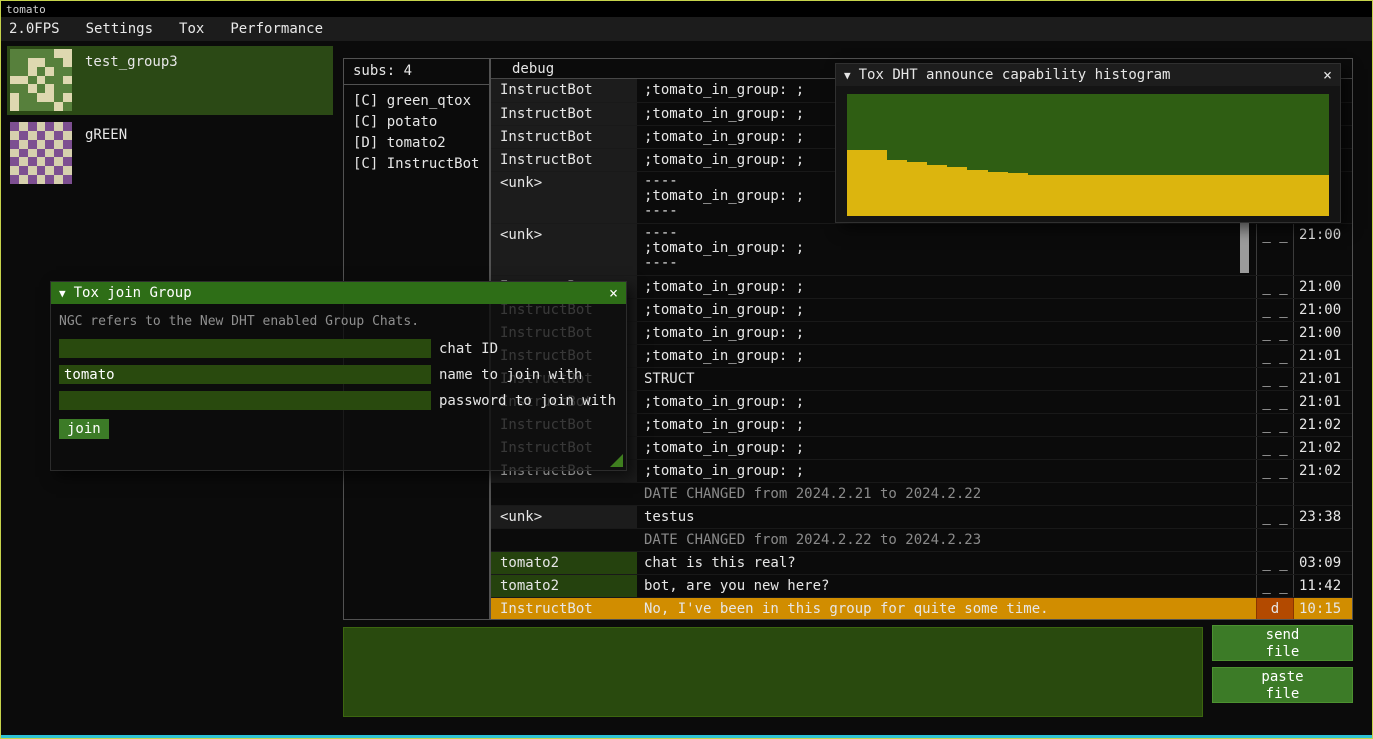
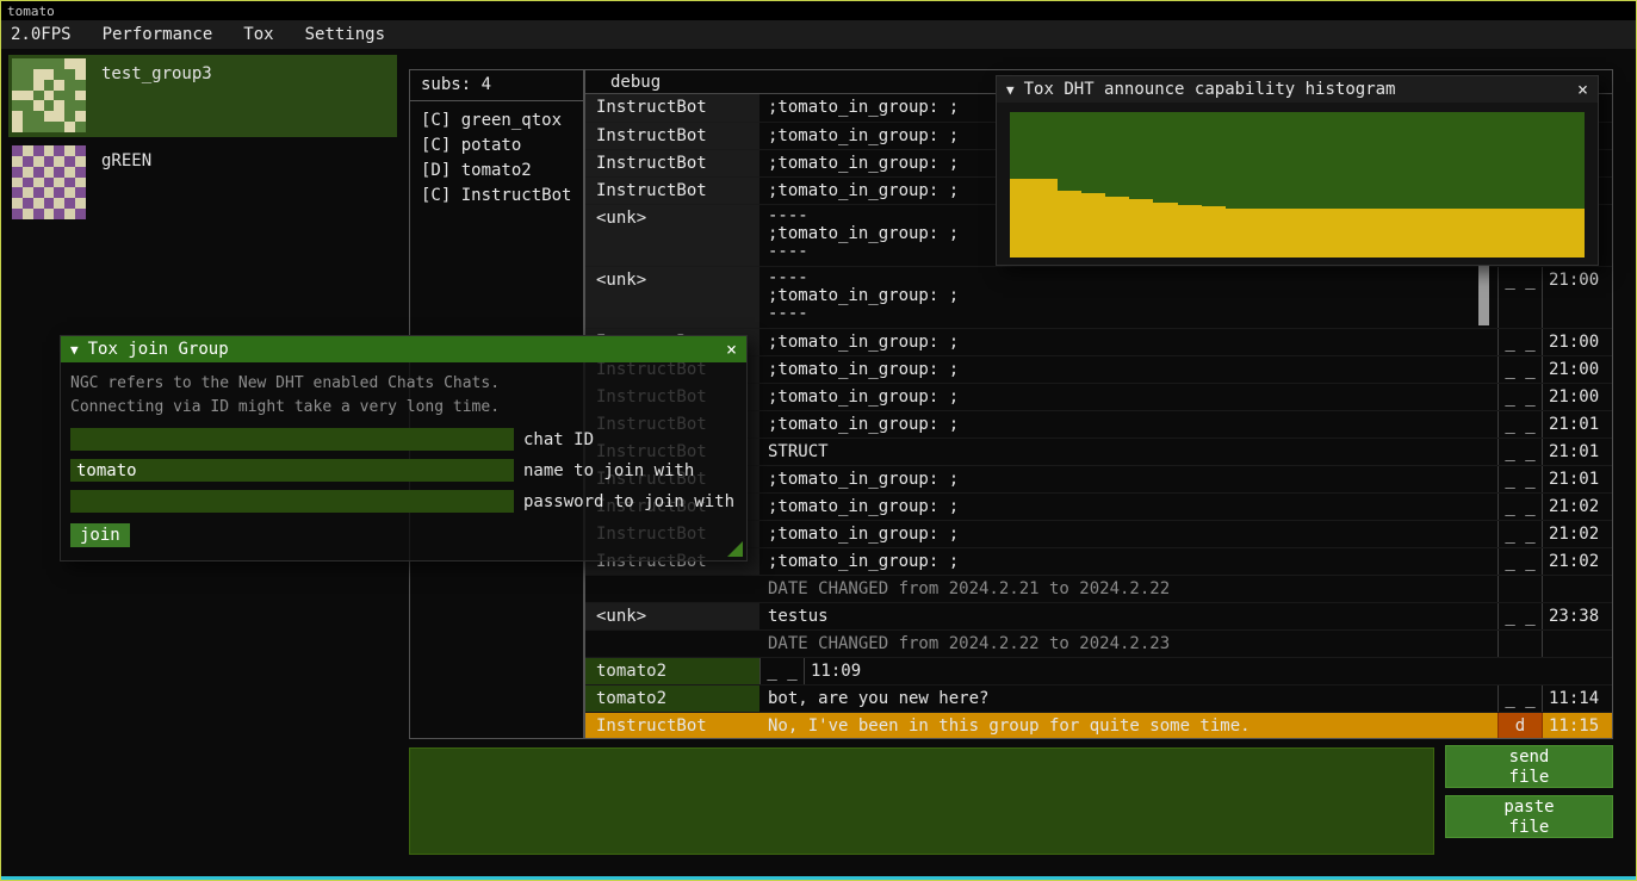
  tomato
  2.0FPS
- Settings
+ Performance
  Tox
- Performance
+ Settings
  test_group3
  gREEN
  subs: 4
  [C] green_qtox
  [C] potato
  [D] tomato2
  [C] InstructBot
  debug
  InstructBot
  ;tomato_in_group: ;
  InstructBot
  ;tomato_in_group: ;
  InstructBot
  ;tomato_in_group: ;
  InstructBot
  ;tomato_in_group: ;
  <unk>
  ----
  ;tomato_in_group: ;
  ----
  <unk>
  ----
  ;tomato_in_group: ;
  ----
  _ _
  21:00
  ;tomato_in_group: ;
  _ _
  21:00
  InstructBot
  ;tomato_in_group: ;
  _ _
  21:00
  InstructBot
  ;tomato_in_group: ;
  _ _
  21:00
  InstructBot
  ;tomato_in_group: ;
  _ _
  21:01
  InstructBot
  STRUCT
  _ _
  21:01
  InstructBot
  ;tomato_in_group: ;
  _ _
  21:01
  InstructBot
  ;tomato_in_group: ;
  _ _
  21:02
  InstructBot
  ;tomato_in_group: ;
  _ _
  21:02
  InstructBot
  ;tomato_in_group: ;
  _ _
  21:02
  DATE CHANGED from 2024.2.21 to 2024.2.22
  <unk>
  testus
  _ _
  23:38
  DATE CHANGED from 2024.2.22 to 2024.2.23
  tomato2
- chat is this real?
  _ _
- 03:09
+ 11:09
  tomato2
  bot, are you new here?
  _ _
- 11:42
+ 11:14
  InstructBot
  No, I've been in this group for quite some time.
  d
- 10:15
+ 11:15
  ▼
  Tox DHT announce capability histogram
  ×
  ▼
  Tox join Group
  ×
- NGC refers to the New DHT enabled Group Chats.
+ NGC refers to the New DHT enabled Chats Chats.
+ Connecting via ID might take a very long time.
  chat ID
  tomato
  name to join with
  password to join with
  join
  send
  file
  paste
  file
